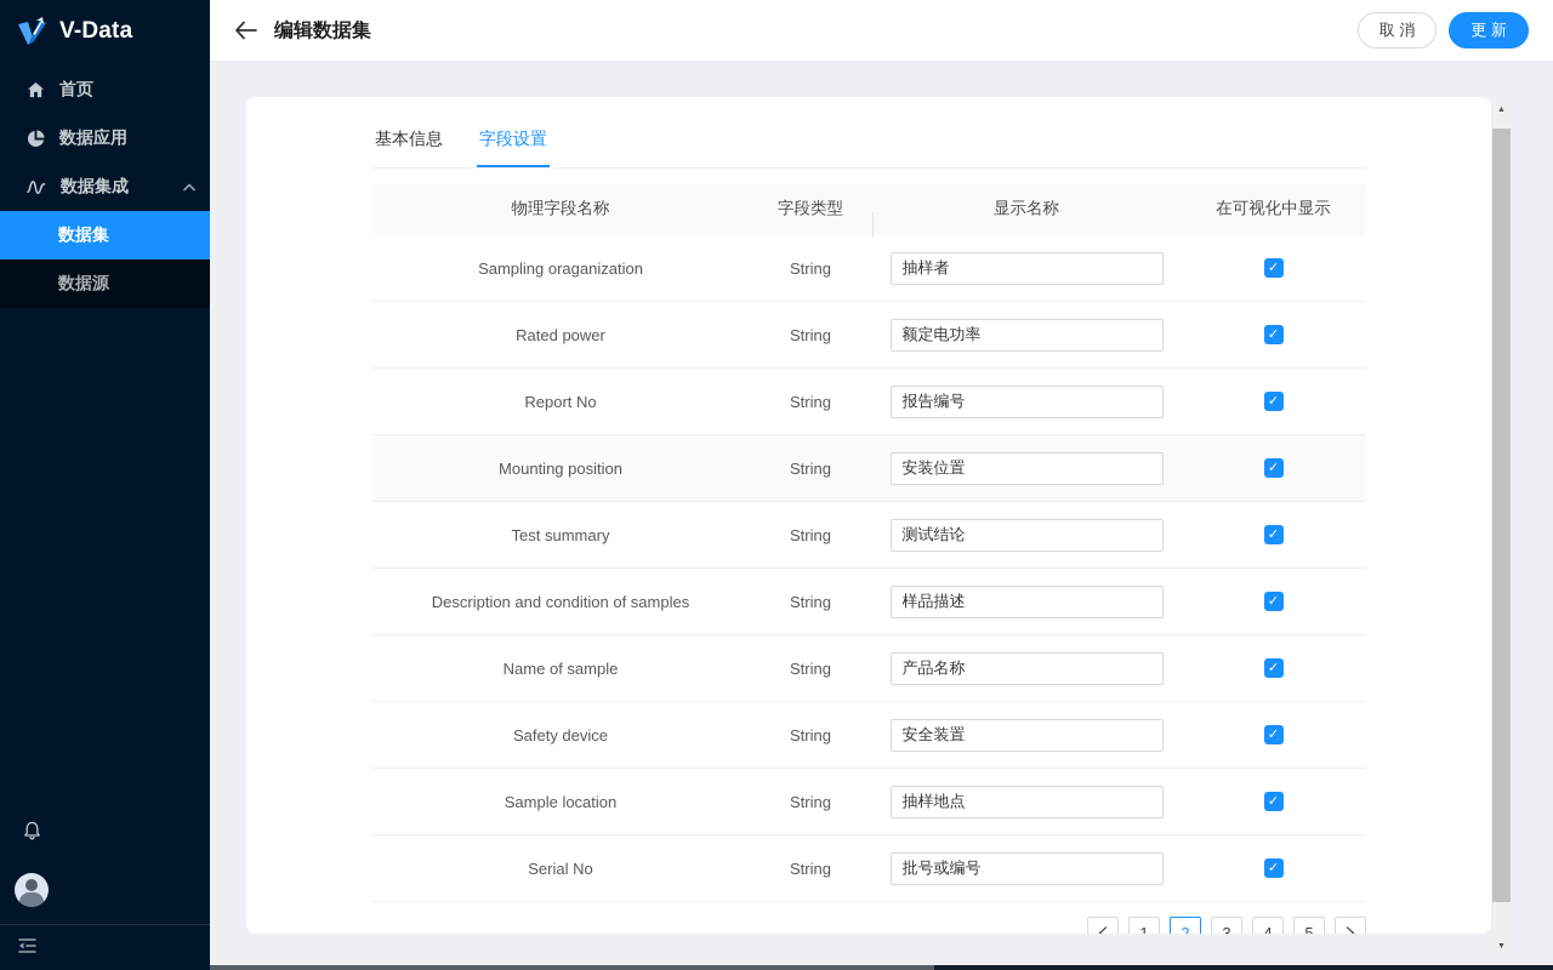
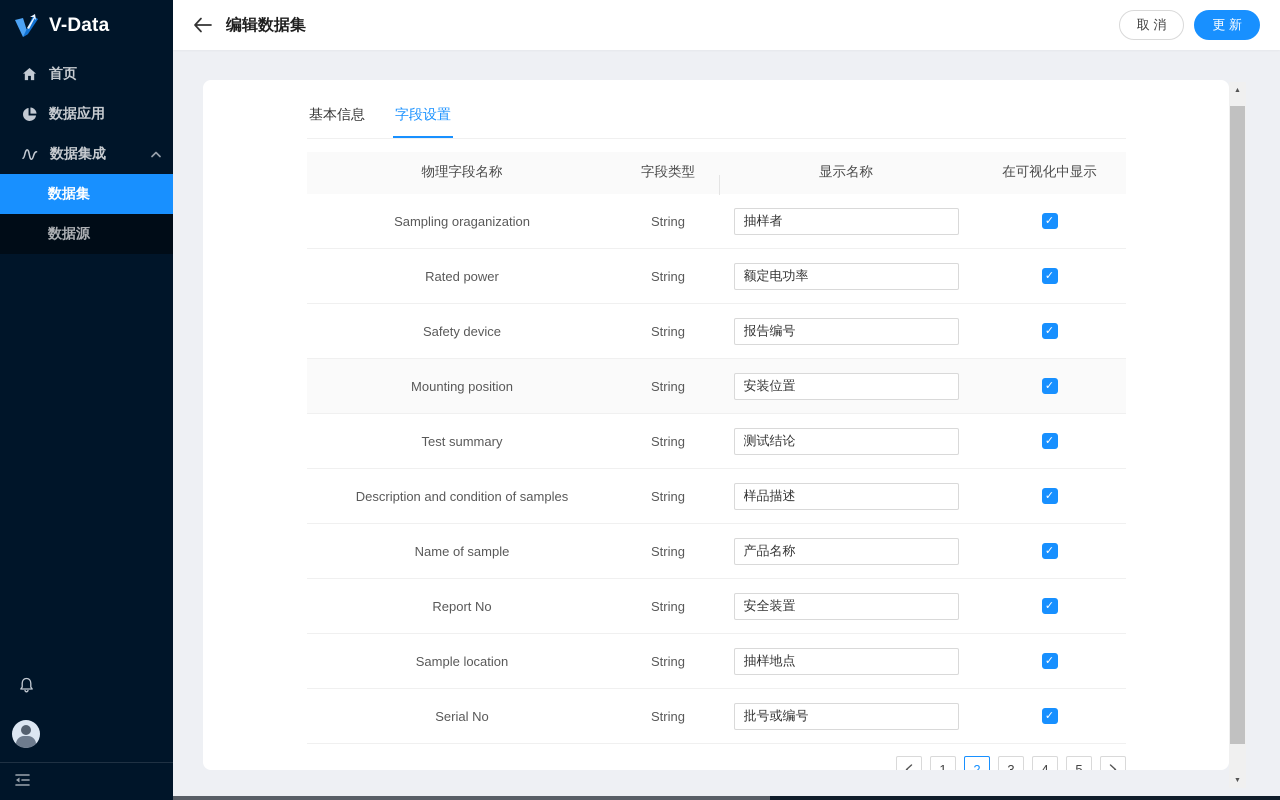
  V-Data
  首页
  数据应用
  数据集成
  数据集
  数据源
  编辑数据集
  取 消
  更 新
  基本信息
  字段设置
  物理字段名称
  字段类型
  显示名称
  在可视化中显示
  Sampling oraganization
  String
  抽样者
  ✓
  Rated power
  String
  额定电功率
  ✓
- Report No
+ Safety device
  String
  报告编号
  ✓
  Mounting position
  String
  安装位置
  ✓
  Test summary
  String
  测试结论
  ✓
  Description and condition of samples
  String
  样品描述
  ✓
  Name of sample
  String
  产品名称
  ✓
- Safety device
+ Report No
  String
  安全装置
  ✓
  Sample location
  String
  抽样地点
  ✓
  Serial No
  String
  批号或编号
  ✓
  1
  2
  3
  4
  5
